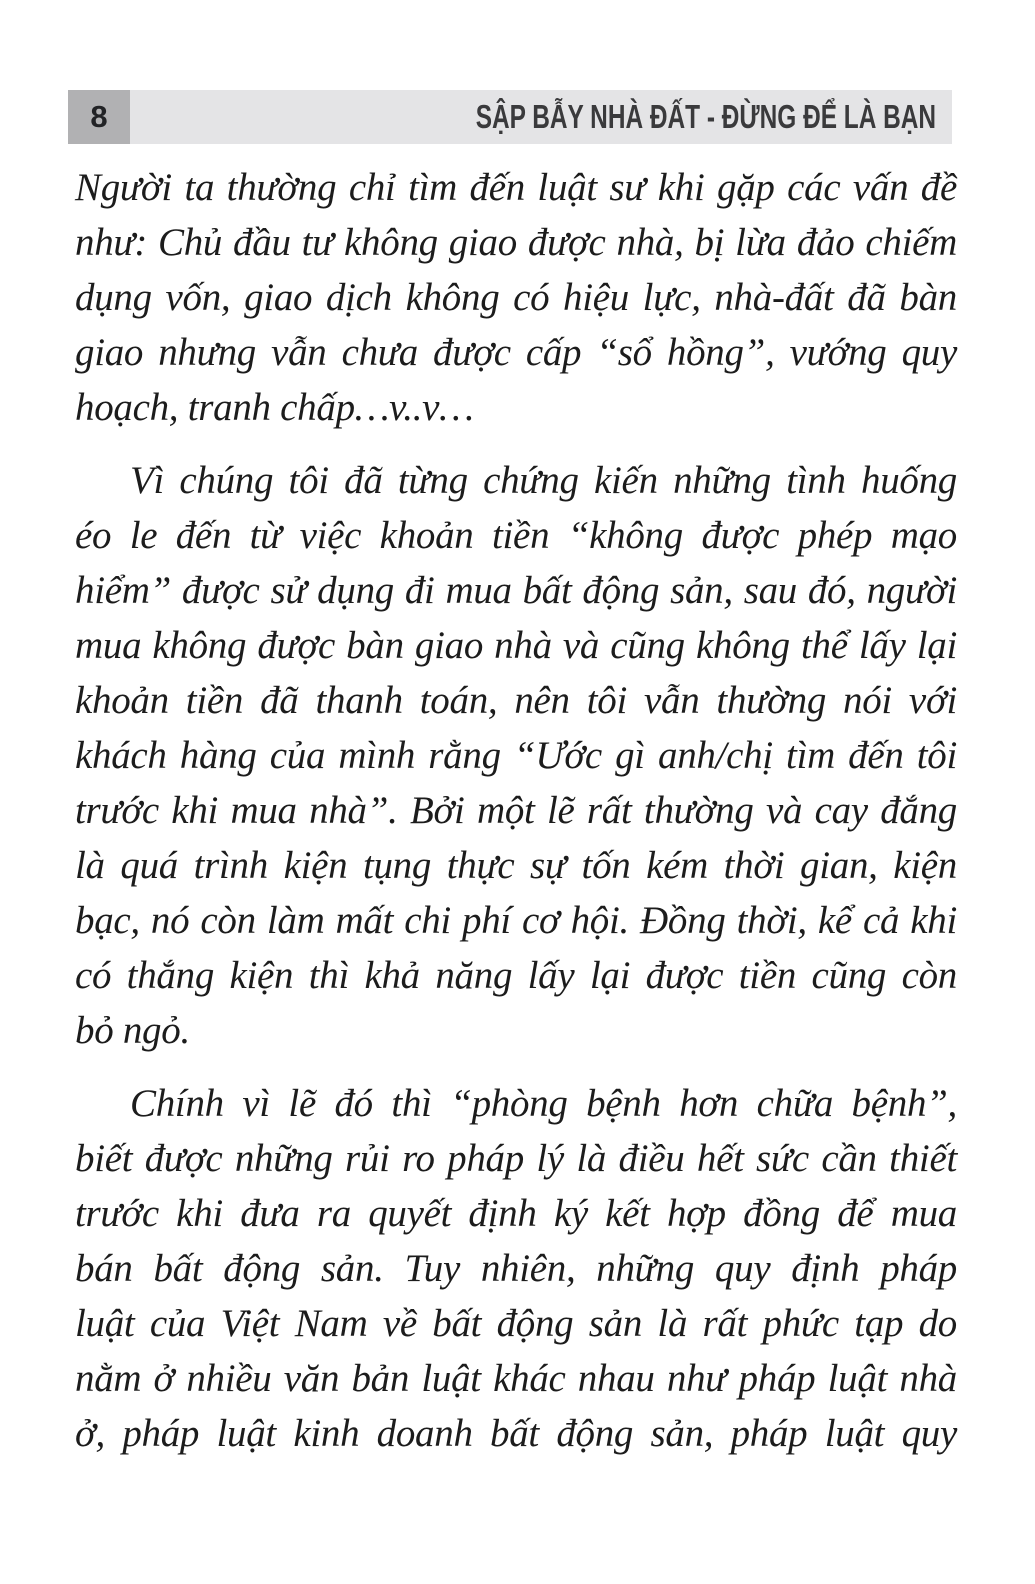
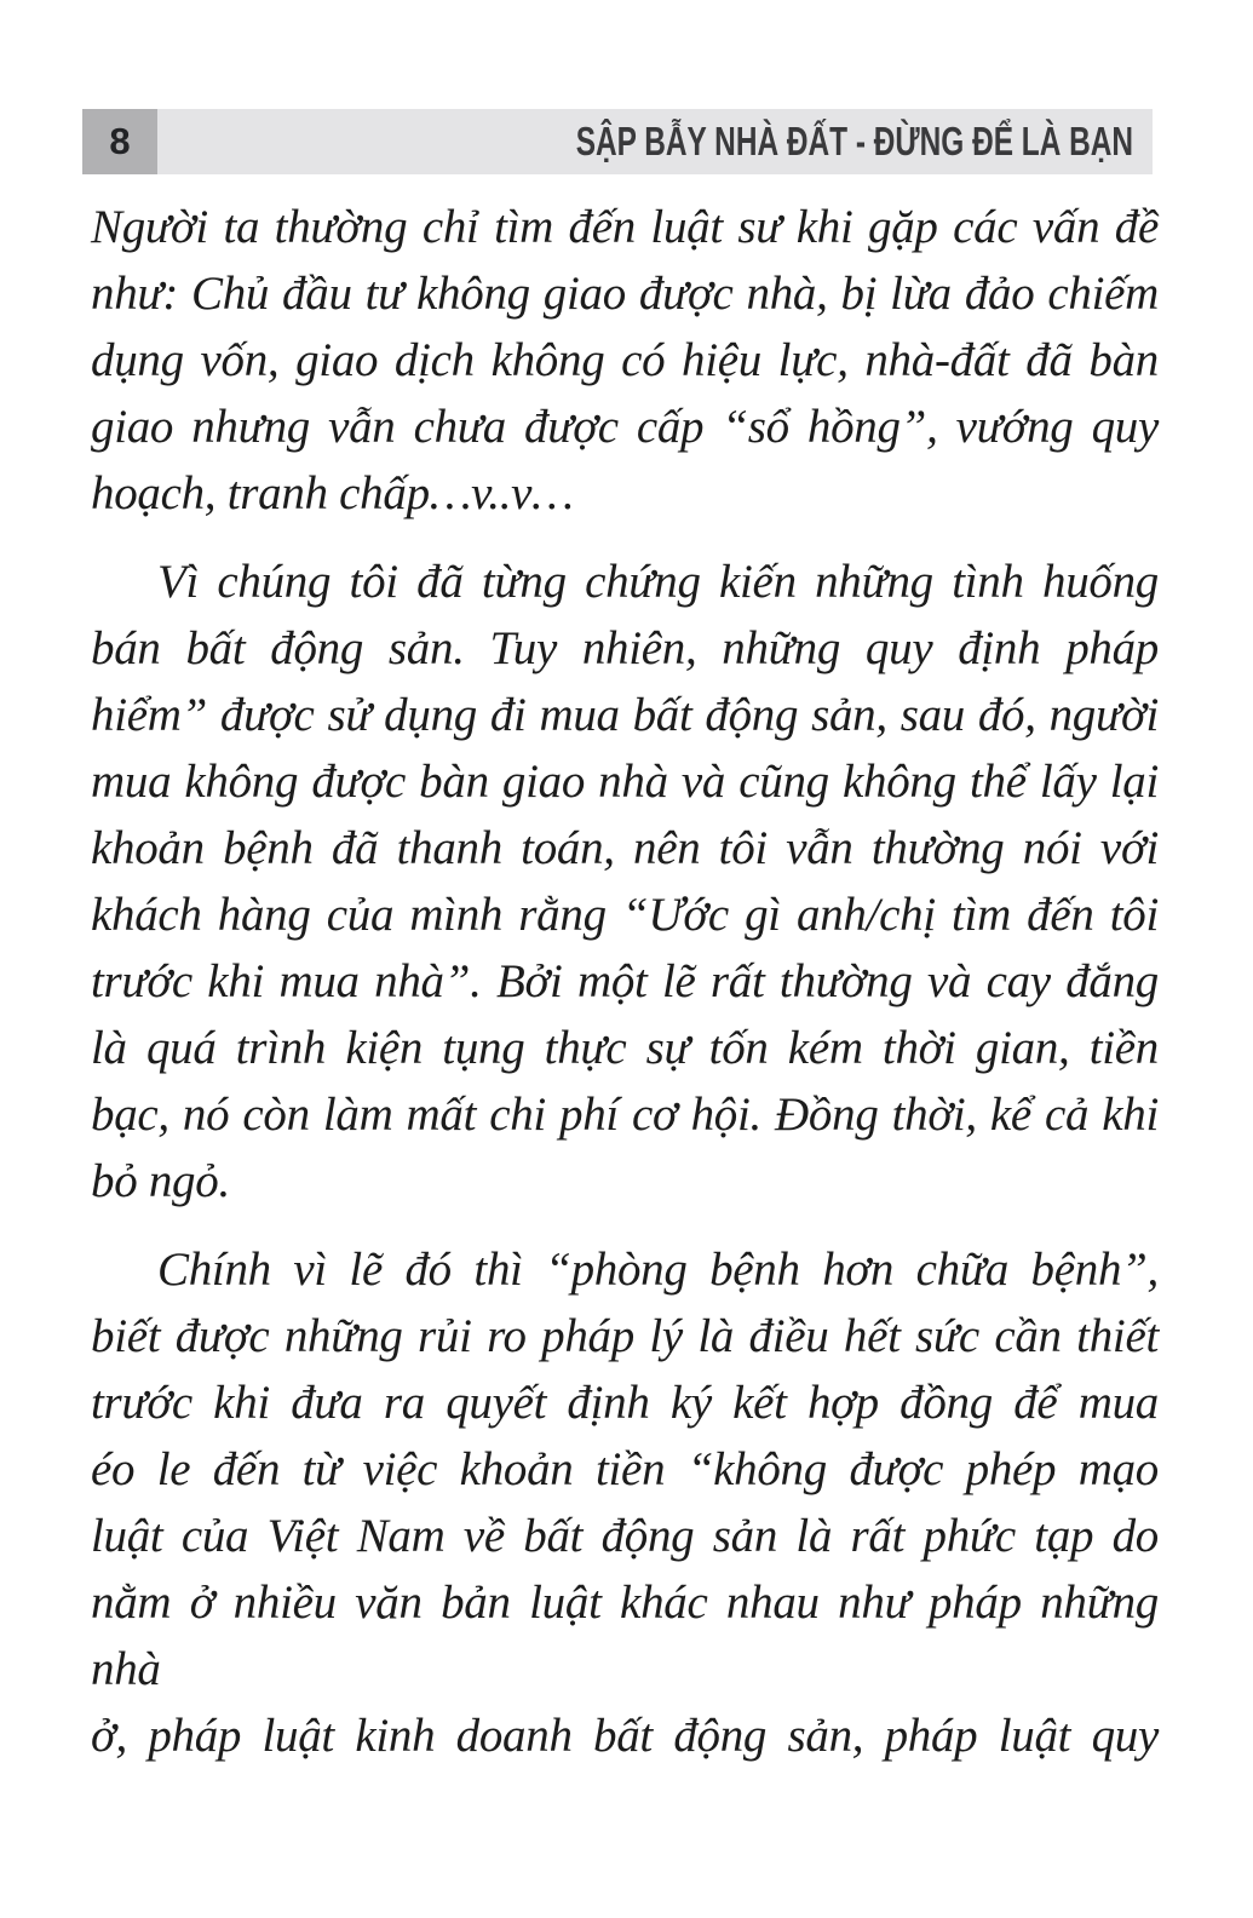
  8
  SẬP BẪY NHÀ ĐẤT - ĐỪNG ĐỂ LÀ BẠN
  Người ta thường chỉ tìm đến luật sư khi gặp các vấn đề
  như: Chủ đầu tư không giao được nhà, bị lừa đảo chiếm
  dụng vốn, giao dịch không có hiệu lực, nhà-đất đã bàn
  giao nhưng vẫn chưa được cấp “sổ hồng”, vướng quy
  hoạch, tranh chấp…v..v…
  Vì chúng tôi đã từng chứng kiến những tình huống
- éo le đến từ việc khoản tiền “không được phép mạo
+ bán bất động sản. Tuy nhiên, những quy định pháp
  hiểm” được sử dụng đi mua bất động sản, sau đó, người
  mua không được bàn giao nhà và cũng không thể lấy lại
- khoản tiền đã thanh toán, nên tôi vẫn thường nói với
+ khoản bệnh đã thanh toán, nên tôi vẫn thường nói với
  khách hàng của mình rằng “Ước gì anh/chị tìm đến tôi
  trước khi mua nhà”. Bởi một lẽ rất thường và cay đắng
- là quá trình kiện tụng thực sự tốn kém thời gian, kiện
+ là quá trình kiện tụng thực sự tốn kém thời gian, tiền
  bạc, nó còn làm mất chi phí cơ hội. Đồng thời, kể cả khi
- có thắng kiện thì khả năng lấy lại được tiền cũng còn
  bỏ ngỏ.
  Chính vì lẽ đó thì “phòng bệnh hơn chữa bệnh”,
  biết được những rủi ro pháp lý là điều hết sức cần thiết
  trước khi đưa ra quyết định ký kết hợp đồng để mua
- bán bất động sản. Tuy nhiên, những quy định pháp
+ éo le đến từ việc khoản tiền “không được phép mạo
  luật của Việt Nam về bất động sản là rất phức tạp do
- nằm ở nhiều văn bản luật khác nhau như pháp luật nhà
+ nằm ở nhiều văn bản luật khác nhau như pháp những nhà
  ở, pháp luật kinh doanh bất động sản, pháp luật quy
